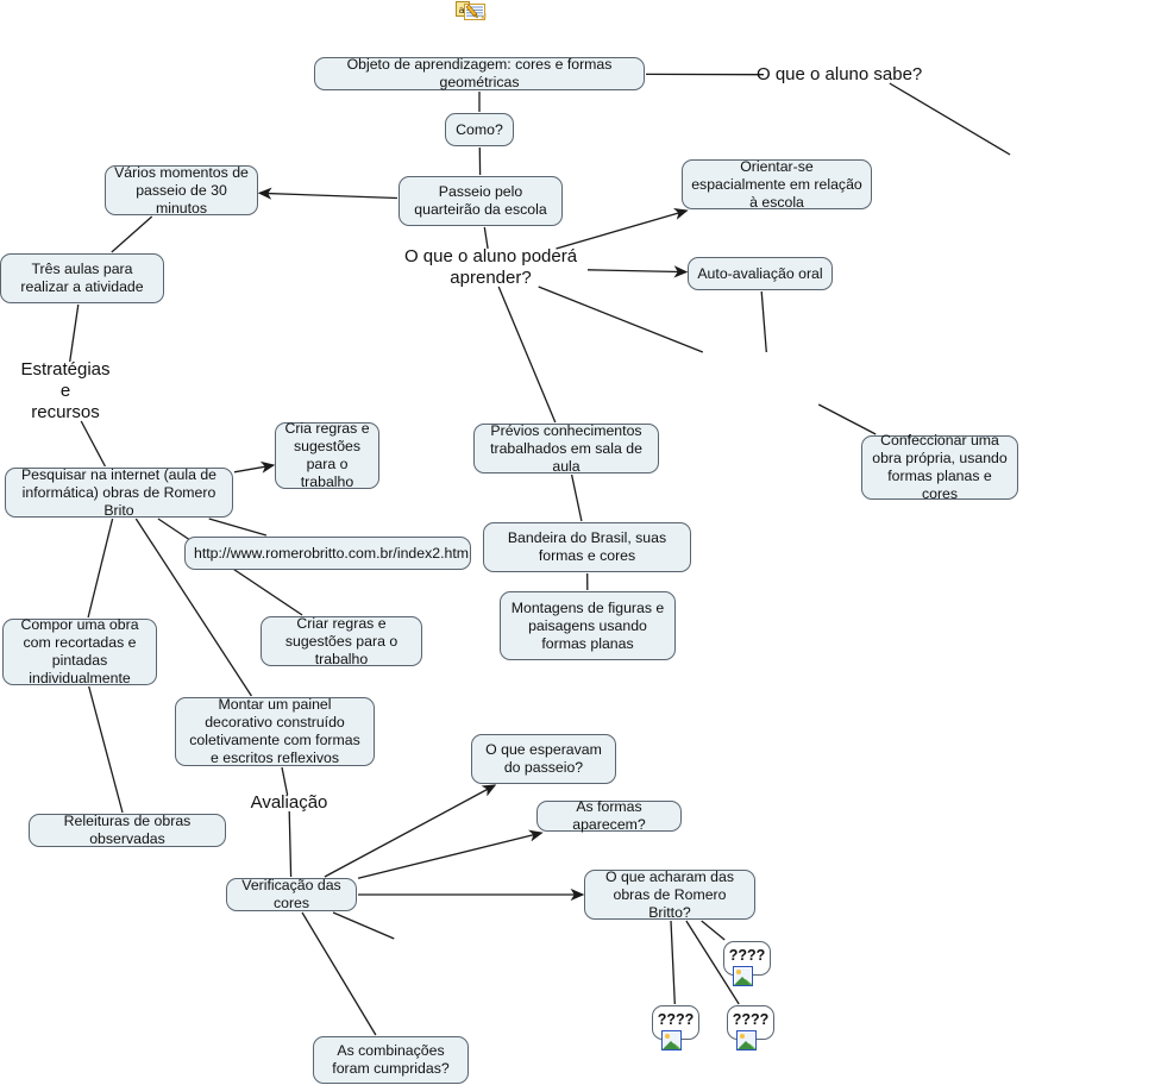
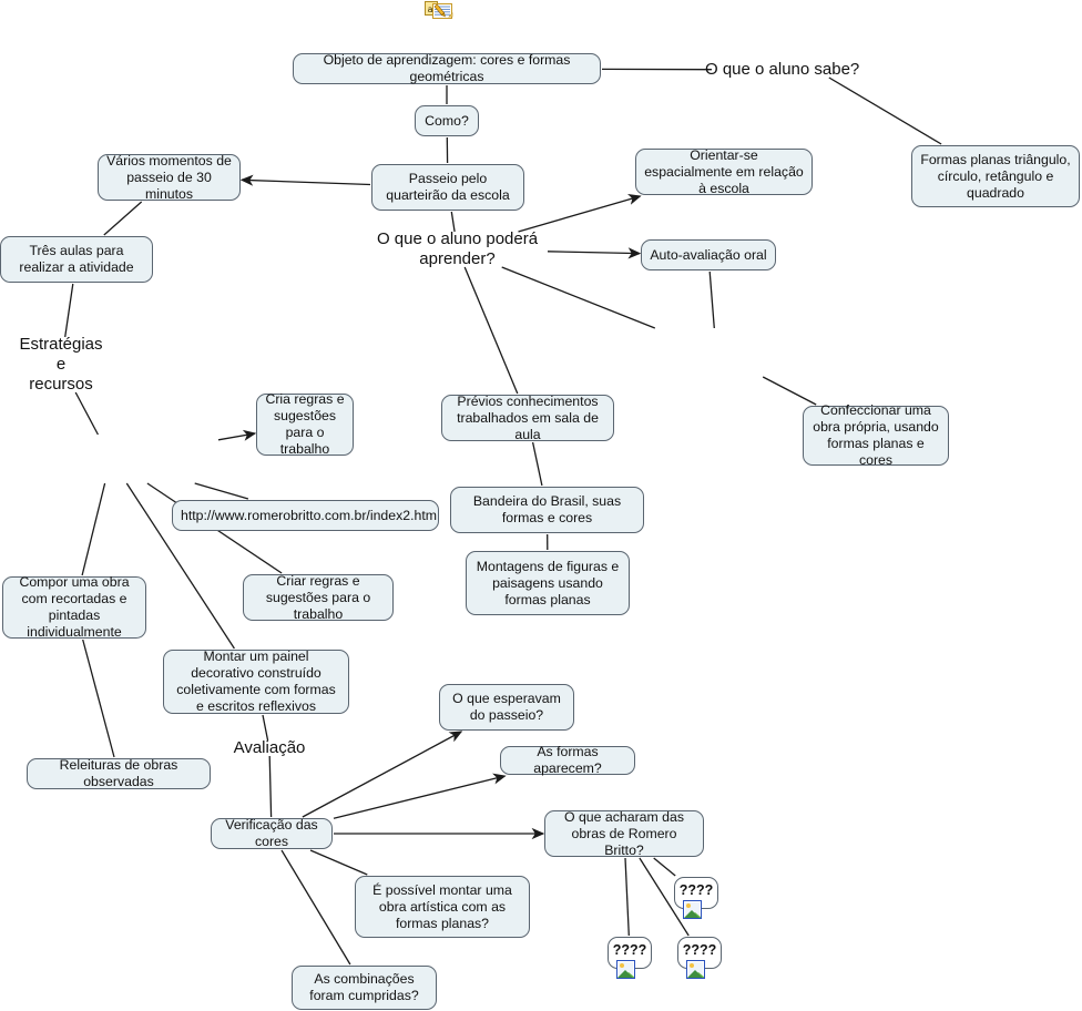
  a
  Objeto de aprendizagem: cores e formas geométricas
  Como?
  Passeio pelo quarteirão da escola
  Vários momentos de passeio de 30 minutos
  Três aulas para realizar a atividade
  Orientar-se espacialmente em relação à escola
+ Formas planas triângulo, círculo, retângulo e quadrado
  Auto-avaliação oral
  Confeccionar uma obra própria, usando formas planas e cores
  Prévios conhecimentos trabalhados em sala de aula
  Bandeira do Brasil, suas formas e cores
  Montagens de figuras e paisagens usando formas planas
- Pesquisar na internet (aula de informática) obras de Romero Brito
  Cria regras e sugestões para o trabalho
  http://www.romerobritto.com.br/index2.htm
  Criar regras e sugestões para o trabalho
  Compor uma obra com recortadas e pintadas individualmente
  Montar um painel decorativo construído coletivamente com formas e escritos reflexivos
  Releituras de obras observadas
  O que esperavam do passeio?
  As formas aparecem?
  Verificação das cores
  O que acharam das obras de Romero Britto?
+ É possível montar uma obra artística com as formas planas?
  As combinações foram cumpridas?
  ????
  ????
  ????
  O que o aluno sabe?
  O que o aluno poderá
  aprender?
  Estratégias
  e
  recursos
  Avaliação
